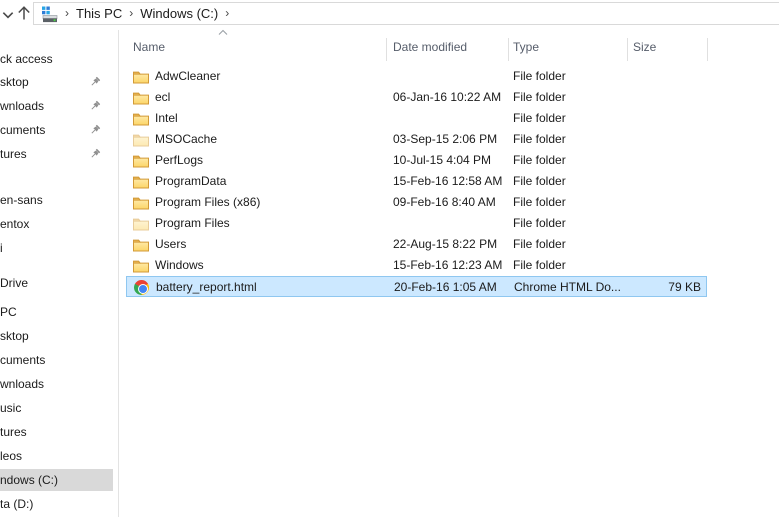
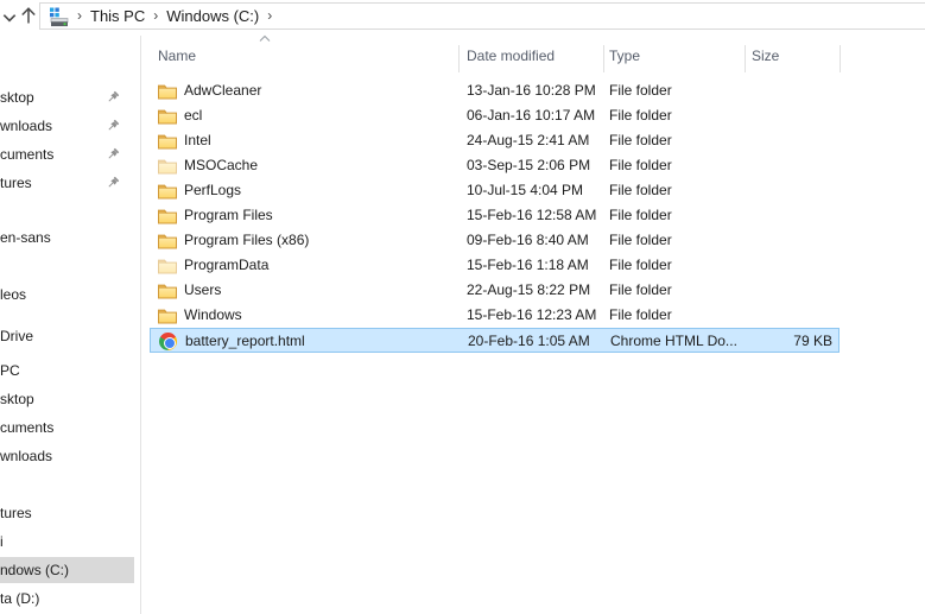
  ›
  This PC
  ›
  Windows (C:)
  ›
- ck access
  sktop
  wnloads
  cuments
  tures
  en-sans
- entox
- i
+ leos
  Drive
  PC
  sktop
  cuments
  wnloads
- usic
  tures
- leos
+ i
  ndows (C:)
  ta (D:)
  Name
  Date modified
  Type
  Size
  AdwCleaner
+ 13-Jan-16 10:28 PM
  File folder
  ecl
- 06-Jan-16 10:22 AM
+ 06-Jan-16 10:17 AM
  File folder
  Intel
+ 24-Aug-15 2:41 AM
  File folder
  MSOCache
  03-Sep-15 2:06 PM
  File folder
  PerfLogs
  10-Jul-15 4:04 PM
  File folder
- ProgramData
+ Program Files
  15-Feb-16 12:58 AM
  File folder
  Program Files (x86)
  09-Feb-16 8:40 AM
  File folder
- Program Files
+ ProgramData
+ 15-Feb-16 1:18 AM
  File folder
  Users
  22-Aug-15 8:22 PM
  File folder
  Windows
  15-Feb-16 12:23 AM
  File folder
  battery_report.html
  20-Feb-16 1:05 AM
  Chrome HTML Do...
  79 KB
